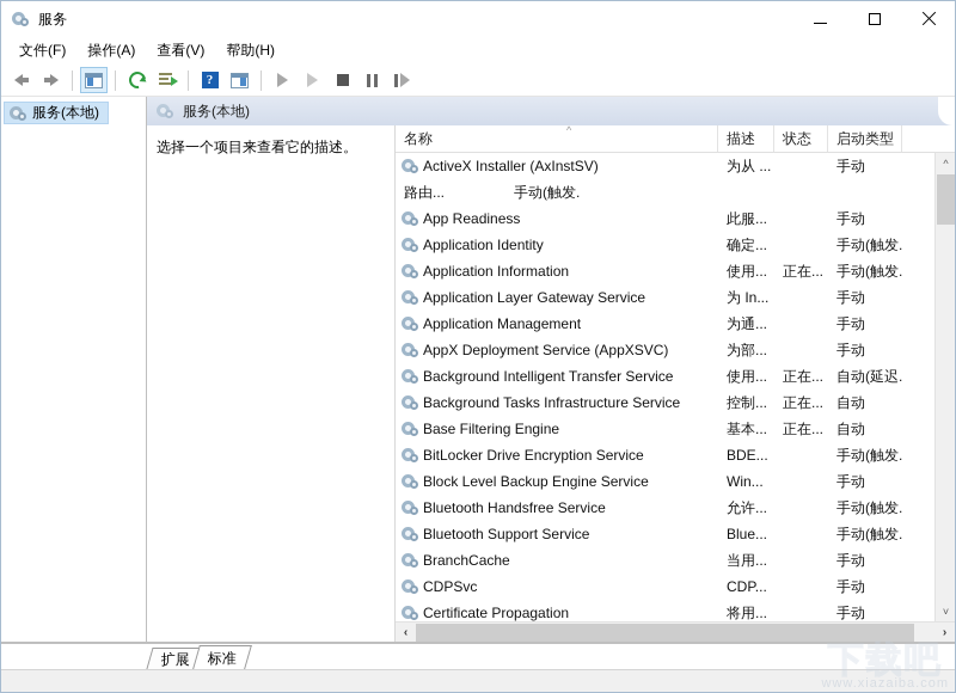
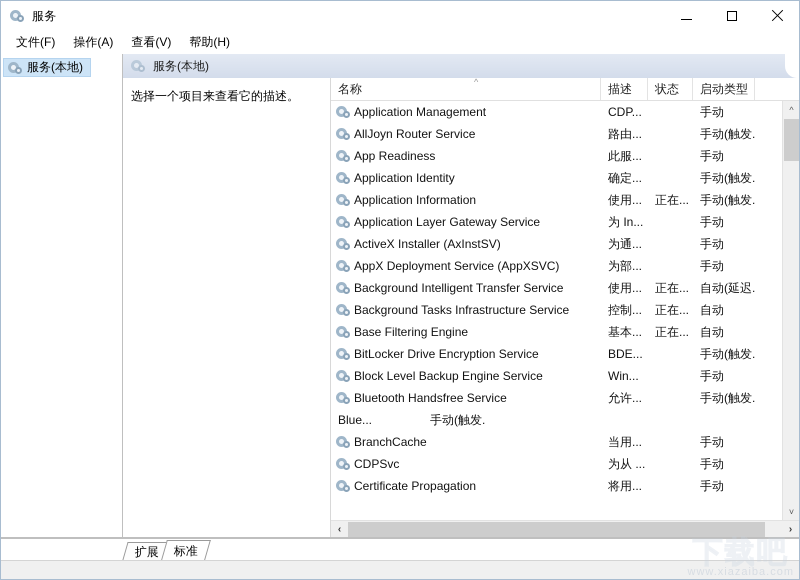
  服务
  文件(F)
  操作(A)
  查看(V)
  帮助(H)
- ?
  服务(本地)
  服务(本地)
  选择一个项目来查看它的描述。
  名称
  ^
  描述
  状态
  启动类型
- ActiveX Installer (AxInstSV)
+ Application Management
- 为从 ...
+ CDP...
  手动
+ AllJoyn Router Service
  路由...
  手动(触发.
  App Readiness
  此服...
  手动
  Application Identity
  确定...
  手动(触发.
  Application Information
  使用...
  正在...
  手动(触发.
  Application Layer Gateway Service
  为 In...
  手动
- Application Management
+ ActiveX Installer (AxInstSV)
  为通...
  手动
  AppX Deployment Service (AppXSVC)
  为部...
  手动
  Background Intelligent Transfer Service
  使用...
  正在...
  自动(延迟.
  Background Tasks Infrastructure Service
  控制...
  正在...
  自动
  Base Filtering Engine
  基本...
  正在...
  自动
  BitLocker Drive Encryption Service
  BDE...
  手动(触发.
  Block Level Backup Engine Service
  Win...
  手动
  Bluetooth Handsfree Service
  允许...
  手动(触发.
- Bluetooth Support Service
  Blue...
  手动(触发.
  BranchCache
  当用...
  手动
  CDPSvc
- CDP...
+ 为从 ...
  手动
  Certificate Propagation
  将用...
  手动
  ^
  ˅
  ‹
  ›
  下载吧
  www.xiazaiba.com
